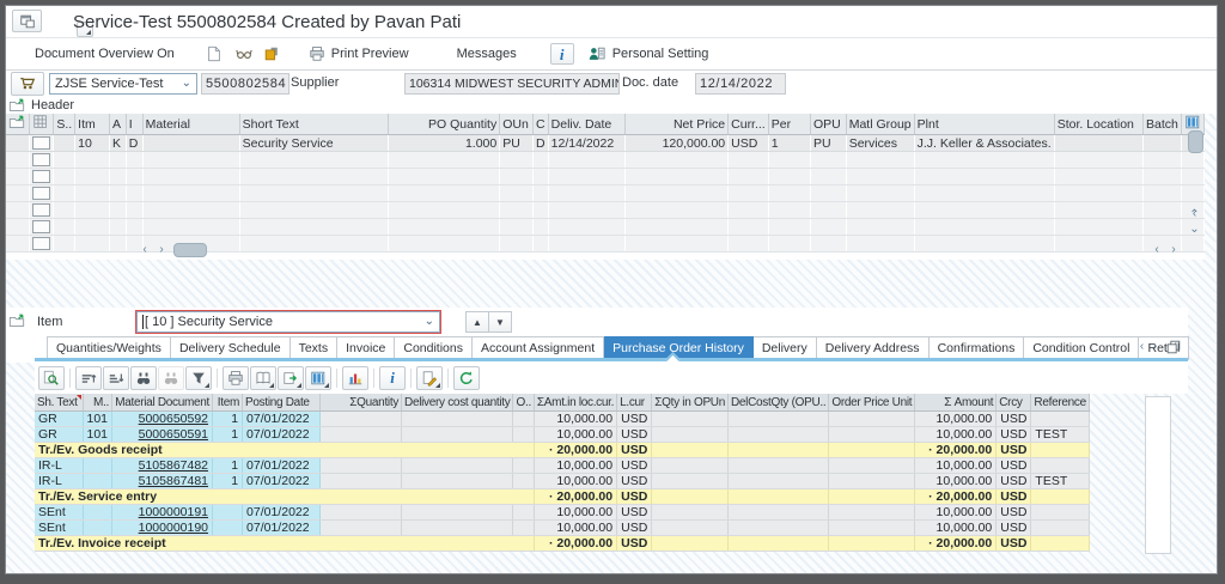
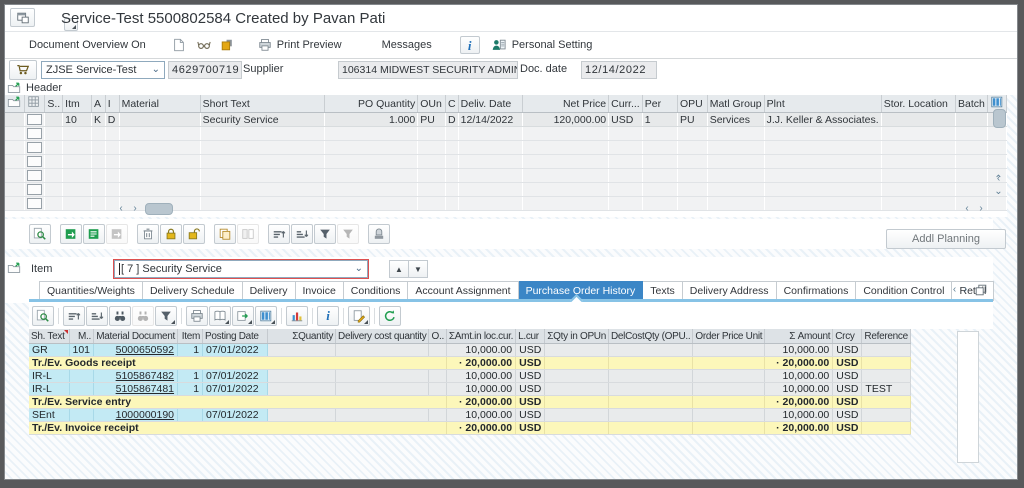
  Service-Test 5500802584 Created by Pavan Pati
  Document Overview On
  Print Preview
  Messages
  i
  Personal Setting
  ZJSE Service-Test
  ⌄
- 5500802584
+ 4629700719
  Supplier
  106314 MIDWEST SECURITY ADMIN
  Doc. date
  12/14/2022
  Header
  		S..	Itm	A	I	Material	Short Text	PO Quantity	OUn	C	Deliv. Date	Net Price	Curr...	Per	OPU	Matl Group	Plnt	Stor. Location	Batch
  			10	K	D		Security Service	1.000	PU	D	12/14/2022	120,000.00	USD	1	PU	Services	J.J. Keller & Associates.
  ‹︎
  ⌃
  ⌄
  ‹
  ›
  ‹
  ›
+ Addl Planning
  Item
- [ 10 ] Security Service
+ [ 7 ] Security Service
  ⌄
  ▲
  ▼
  Quantities/Weights
  Delivery Schedule
- Texts
+ Delivery
  Invoice
  Conditions
  Account Assignment
  Purchase Order History
- Delivery
+ Texts
  Delivery Address
  Confirmations
  Condition Control
  ‹
  ›
  i
  Sh. Text	M..	Material Document	Item	Posting Date	ΣQuantity	Delivery cost quantity	O..	ΣAmt.in loc.cur.	L.cur	ΣQty in OPUn	DelCostQty (OPU..	Order Price Unit	Σ Amount	Crcy	Reference
  GR	101	5000650592	1	07/01/2022				10,000.00	USD				10,000.00	USD
- GR	101	5000650591	1	07/01/2022				10,000.00	USD				10,000.00	USD	TEST
  Tr./Ev. Goods receipt	· 20,000.00	USD				· 20,000.00	USD
  IR-L		5105867482	1	07/01/2022				10,000.00	USD				10,000.00	USD
  IR-L		5105867481	1	07/01/2022				10,000.00	USD				10,000.00	USD	TEST
  Tr./Ev. Service entry	· 20,000.00	USD				· 20,000.00	USD
- SEnt		1000000191		07/01/2022				10,000.00	USD				10,000.00	USD
  SEnt		1000000190		07/01/2022				10,000.00	USD				10,000.00	USD
  Tr./Ev. Invoice receipt	· 20,000.00	USD				· 20,000.00	USD
